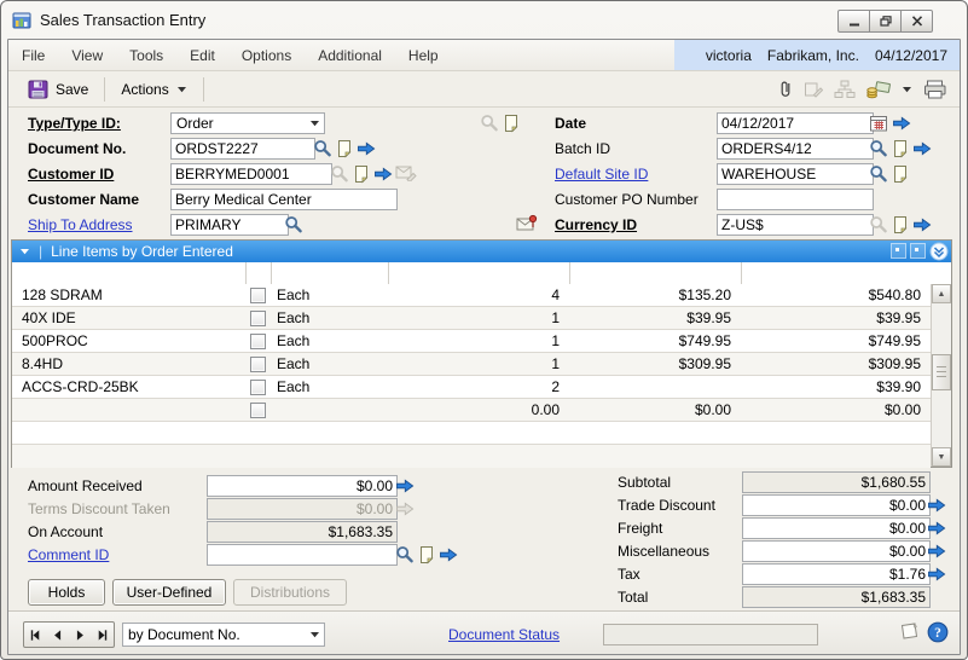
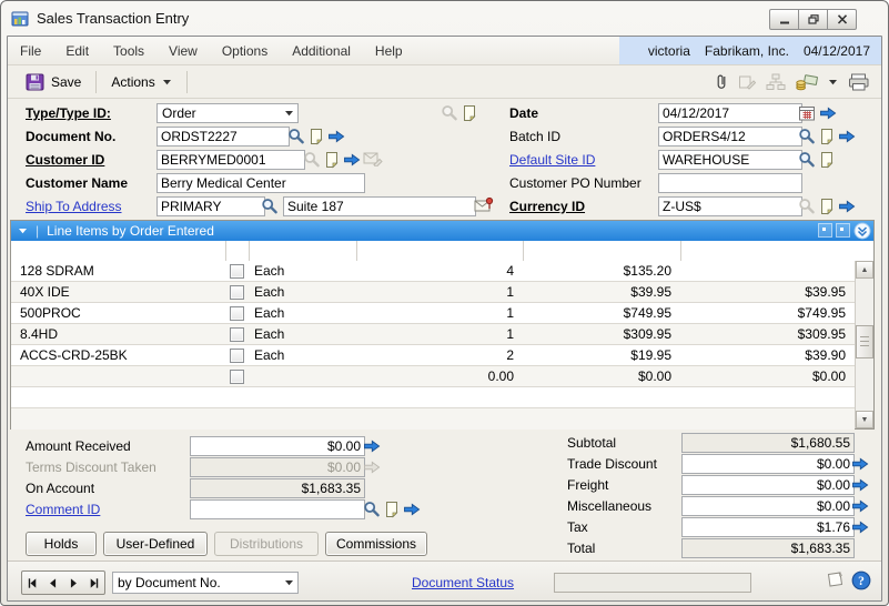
  Sales Transaction Entry
  File
- View
+ Edit
  Tools
- Edit
+ View
  Options
  Additional
  Help
  victoria
  Fabrikam, Inc.
  04/12/2017
  Save
  Actions
  Type/Type ID:
  Order
  Document No.
  ORDST2227
  Customer ID
  BERRYMED0001
  Customer Name
  Berry Medical Center
  Ship To Address
  PRIMARY
+ Suite 187
  Date
  04/12/2017
  Batch ID
  ORDERS4/12
  Default Site ID
  WAREHOUSE
  Customer PO Number
  Currency ID
  Z-US$
  |
  Line Items by Order Entered
  128 SDRAM
  Each
  4
  $135.20
- $540.80
  40X IDE
  Each
  1
  $39.95
  $39.95
  500PROC
  Each
  1
  $749.95
  $749.95
  8.4HD
  Each
  1
  $309.95
  $309.95
  ACCS-CRD-25BK
  Each
  2
+ $19.95
  $39.90
  0.00
  $0.00
  $0.00
  Amount Received
  $0.00
  Terms Discount Taken
  $0.00
  On Account
  $1,683.35
  Comment ID
  Subtotal
  $1,680.55
  Trade Discount
  $0.00
  Freight
  $0.00
  Miscellaneous
  $0.00
  Tax
  $1.76
  Total
  $1,683.35
  Holds
  User-Defined
  Distributions
+ Commissions
  by Document No.
  Document Status
